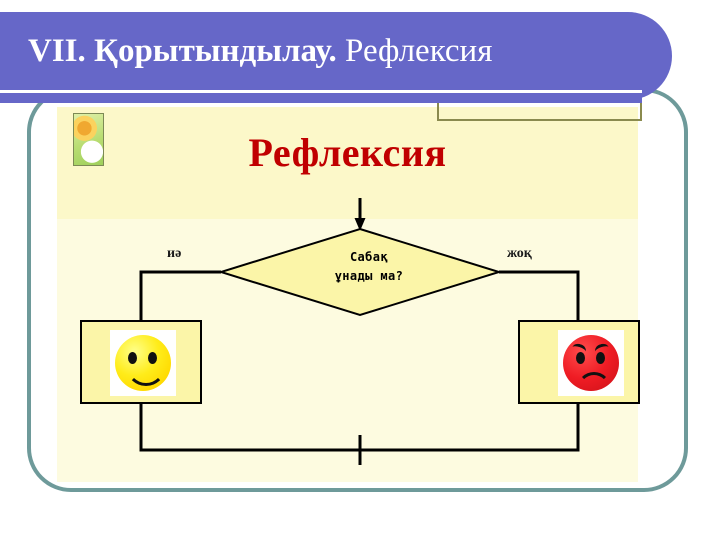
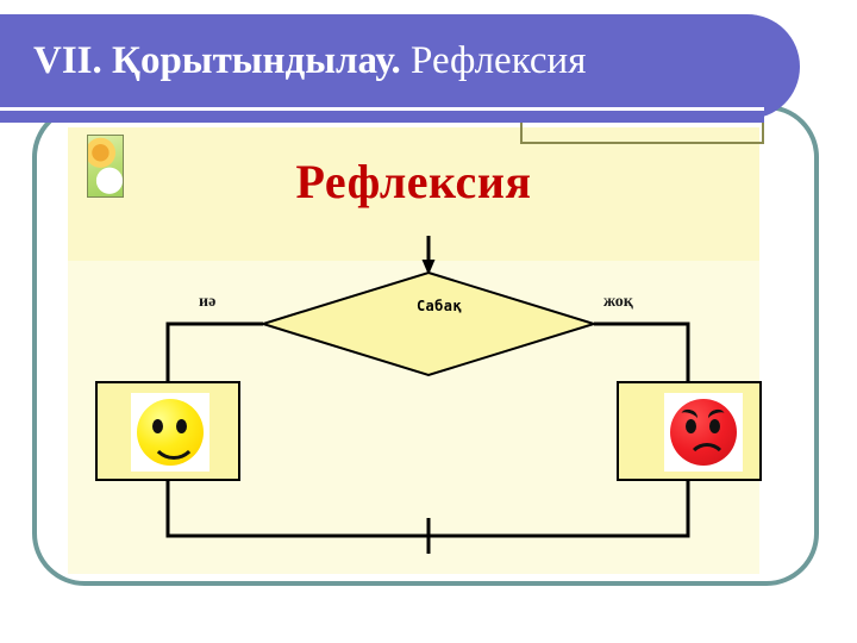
  Рефлексия
  иә
  жоқ
  Сабақ
- ұнады ма?
  VII. Қорытындылау. Рефлексия
